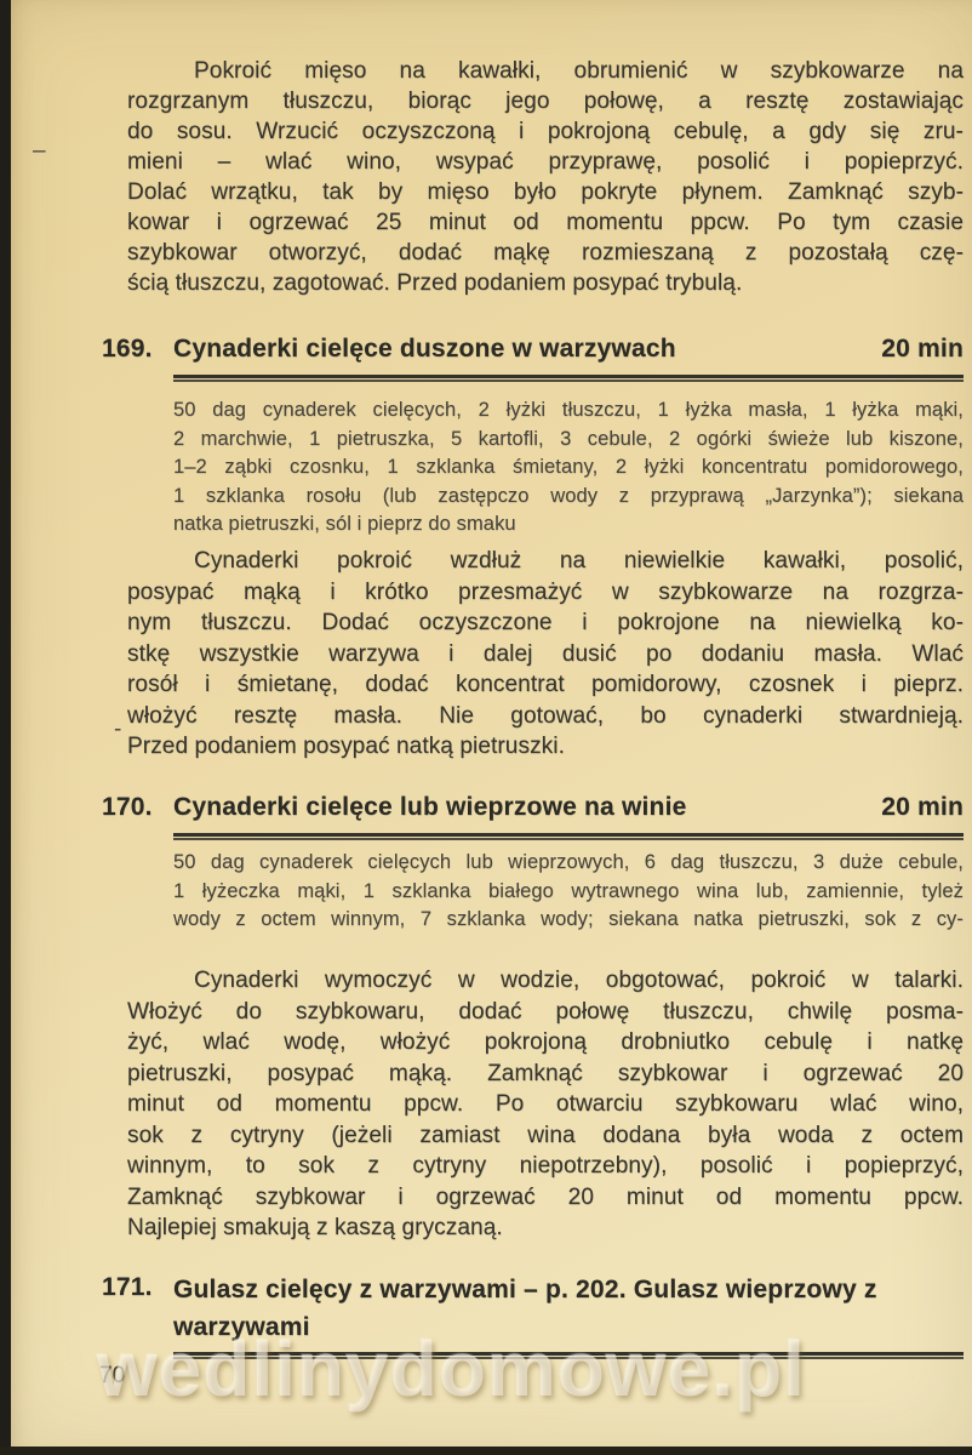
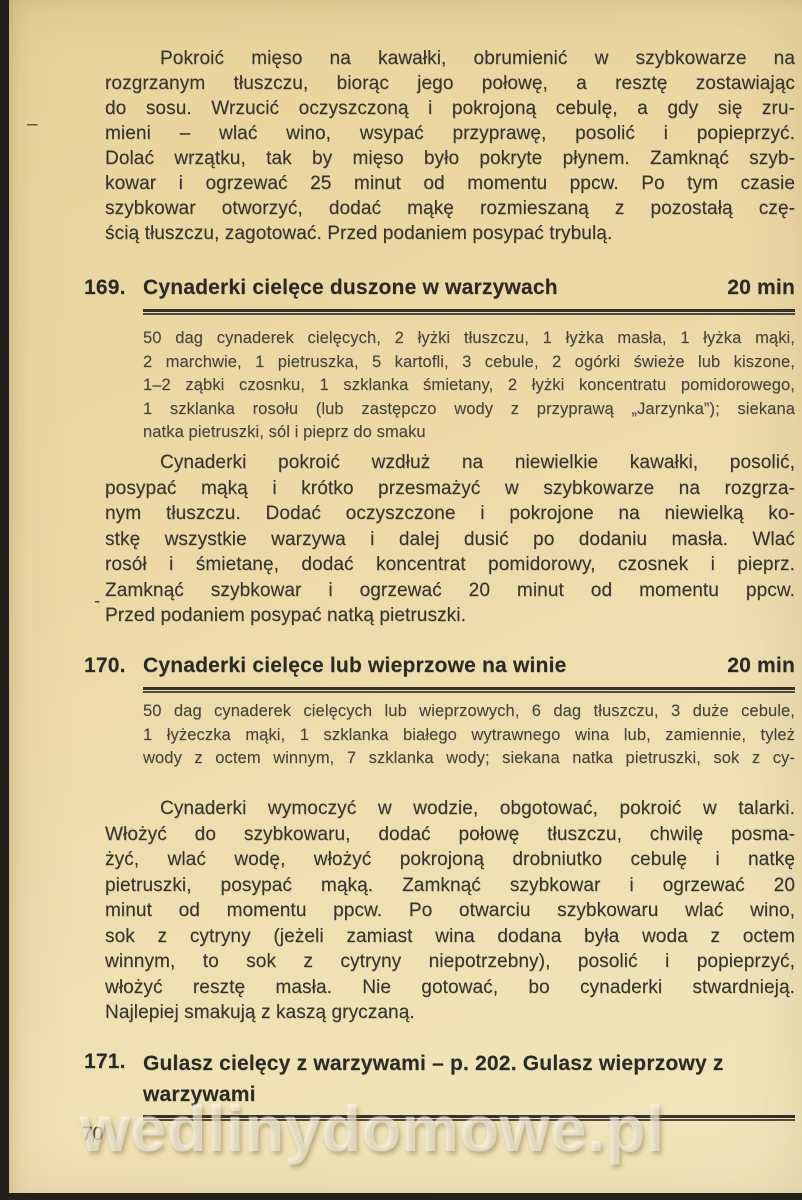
  –
  -
  Pokroić mięso na kawałki, obrumienić w szybkowarze na
  rozgrzanym tłuszczu, biorąc jego połowę, a resztę zostawiając
  do sosu. Wrzucić oczyszczoną i pokrojoną cebulę, a gdy się zru-
  mieni – wlać wino, wsypać przyprawę, posolić i popieprzyć.
  Dolać wrzątku, tak by mięso było pokryte płynem. Zamknąć szyb-
  kowar i ogrzewać 25 minut od momentu ppcw. Po tym czasie
  szybkowar otworzyć, dodać mąkę rozmieszaną z pozostałą czę-
  ścią tłuszczu, zagotować. Przed podaniem posypać trybulą.
  169.
  20 min
  Cynaderki cielęce duszone w warzywach
  50 dag cynaderek cielęcych, 2 łyżki tłuszczu, 1 łyżka masła, 1 łyżka mąki,
  2 marchwie, 1 pietruszka, 5 kartofli, 3 cebule, 2 ogórki świeże lub kiszone,
  1–2 ząbki czosnku, 1 szklanka śmietany, 2 łyżki koncentratu pomidorowego,
  1 szklanka rosołu (lub zastępczo wody z przyprawą „Jarzynka”); siekana
  natka pietruszki, sól i pieprz do smaku
  Cynaderki pokroić wzdłuż na niewielkie kawałki, posolić,
  posypać mąką i krótko przesmażyć w szybkowarze na rozgrza-
  nym tłuszczu. Dodać oczyszczone i pokrojone na niewielką ko-
  stkę wszystkie warzywa i dalej dusić po dodaniu masła. Wlać
  rosół i śmietanę, dodać koncentrat pomidorowy, czosnek i pieprz.
- włożyć resztę masła. Nie gotować, bo cynaderki stwardnieją.
+ Zamknąć szybkowar i ogrzewać 20 minut od momentu ppcw.
  Przed podaniem posypać natką pietruszki.
  170.
  20 min
  Cynaderki cielęce lub wieprzowe na winie
  50 dag cynaderek cielęcych lub wieprzowych, 6 dag tłuszczu, 3 duże cebule,
  1 łyżeczka mąki, 1 szklanka białego wytrawnego wina lub, zamiennie, tyleż
  wody z octem winnym, 7 szklanka wody; siekana natka pietruszki, sok z cy-
  Cynaderki wymoczyć w wodzie, obgotować, pokroić w talarki.
  Włożyć do szybkowaru, dodać połowę tłuszczu, chwilę posma-
  żyć, wlać wodę, włożyć pokrojoną drobniutko cebulę i natkę
  pietruszki, posypać mąką. Zamknąć szybkowar i ogrzewać 20
  minut od momentu ppcw. Po otwarciu szybkowaru wlać wino,
  sok z cytryny (jeżeli zamiast wina dodana była woda z octem
  winnym, to sok z cytryny niepotrzebny), posolić i popieprzyć,
- Zamknąć szybkowar i ogrzewać 20 minut od momentu ppcw.
+ włożyć resztę masła. Nie gotować, bo cynaderki stwardnieją.
  Najlepiej smakują z kaszą gryczaną.
  171.
  Gulasz cielęcy z warzywami – p. 202. Gulasz wieprzowy z warzywami
  70
  wedlinydomowe.pl
